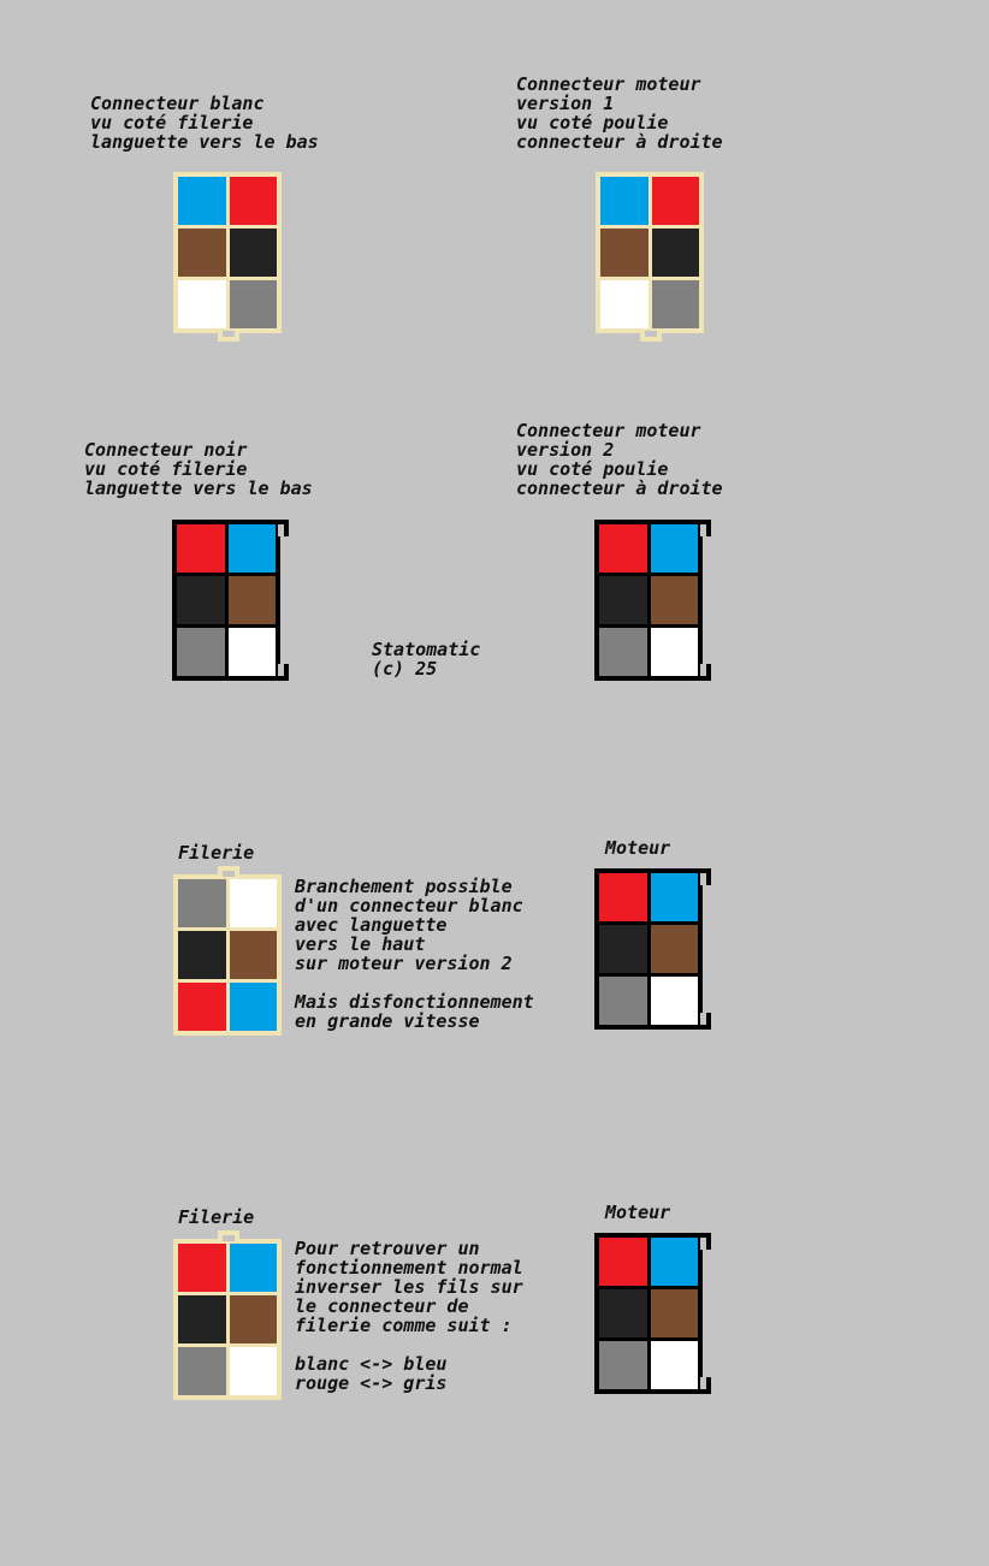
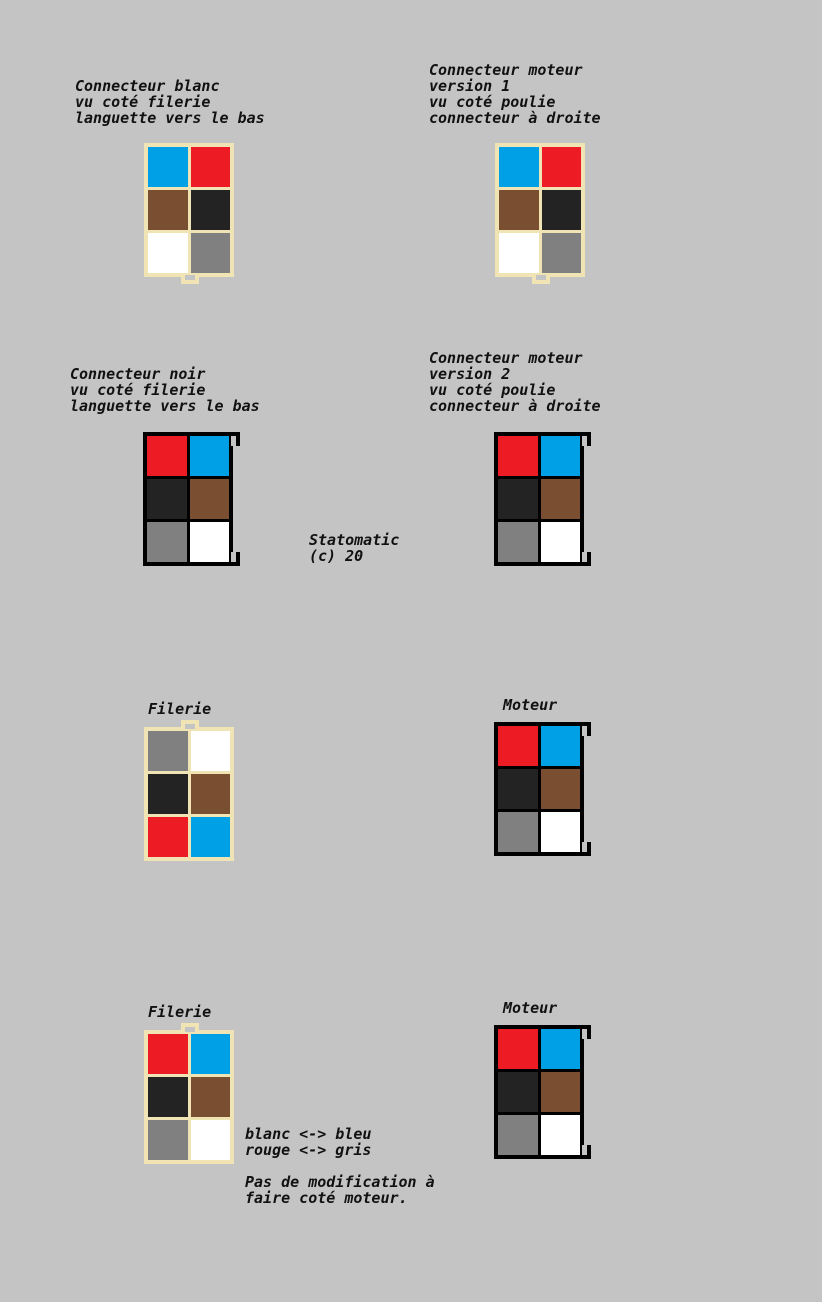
  Connecteur blanc
  vu coté filerie
  languette vers le bas
  Connecteur moteur
  version 1
  vu coté poulie
  connecteur à droite
  Connecteur noir
  vu coté filerie
  languette vers le bas
  Connecteur moteur
  version 2
  vu coté poulie
  connecteur à droite
  Statomatic
- (c) 25
+ (c) 20
  Filerie
  Moteur
- Branchement possible
- d'un connecteur blanc
- avec languette
- vers le haut
- sur moteur version 2
- Mais disfonctionnement
- en grande vitesse
  Filerie
  Moteur
- Pour retrouver un
- fonctionnement normal
- inverser les fils sur
- le connecteur de
- filerie comme suit :
  blanc <-> bleu
  rouge <-> gris
+ Pas de modification à
+ faire coté moteur.
